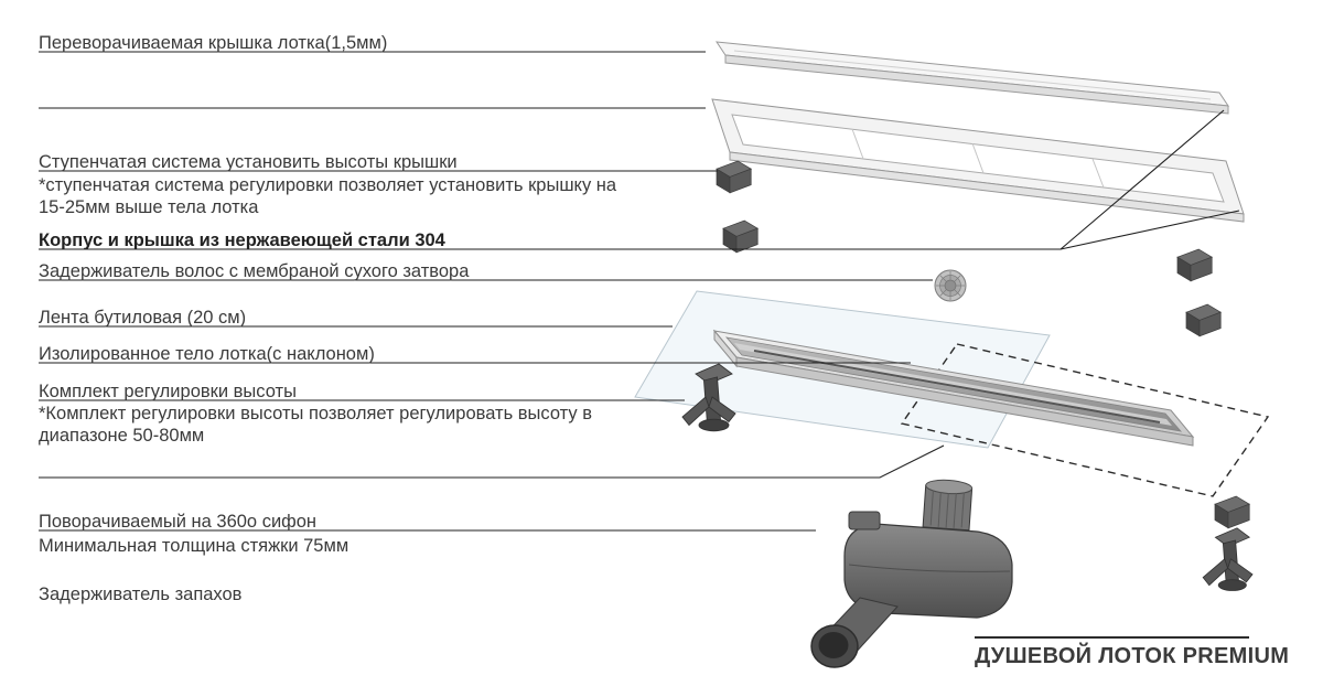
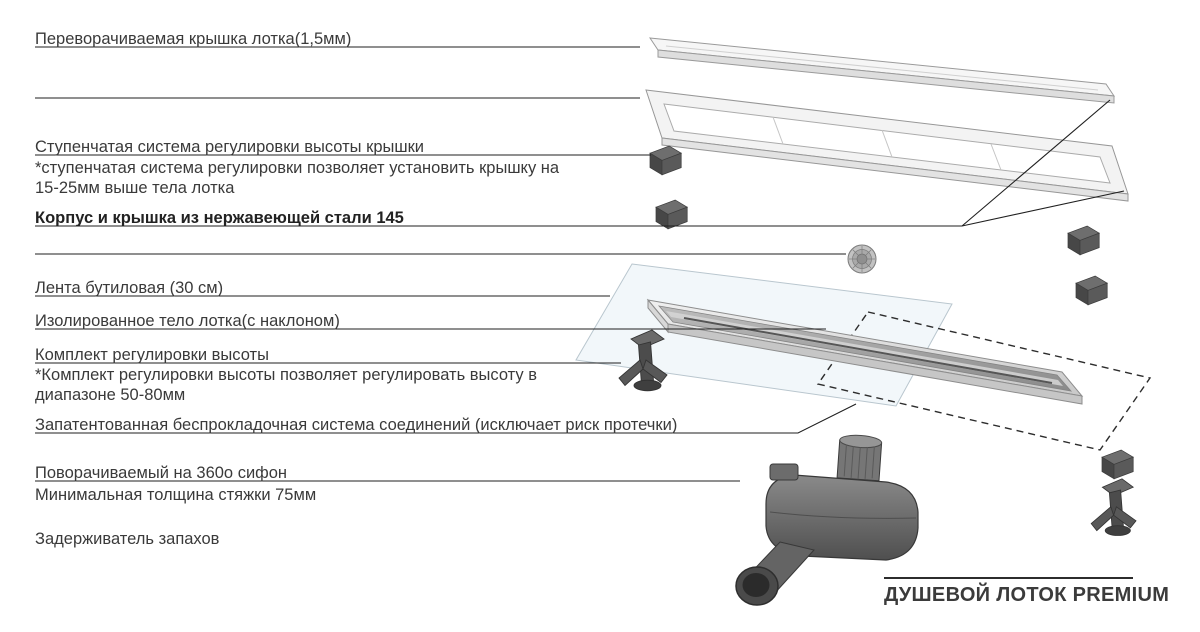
  Переворачиваемая крышка лотка(1,5мм)
- Ступенчатая система установить высоты крышки
+ Ступенчатая система регулировки высоты крышки
  *ступенчатая система регулировки позволяет установить крышку на
  15-25мм выше тела лотка
- Корпус и крышка из нержавеющей стали 304
+ Корпус и крышка из нержавеющей стали 145
- Задерживатель волос с мембраной сухого затвора
- Лента бутиловая (20 см)
+ Лента бутиловая (30 см)
  Изолированное тело лотка(с наклоном)
  Комплект регулировки высоты
  *Комплект регулировки высоты позволяет регулировать высоту в
  диапазоне 50-80мм
+ Запатентованная беспрокладочная система соединений (исключает риск протечки)
  Поворачиваемый на 360о сифон
  Минимальная толщина стяжки 75мм
  Задерживатель запахов
  ДУШЕВОЙ ЛОТОК PREMIUM
